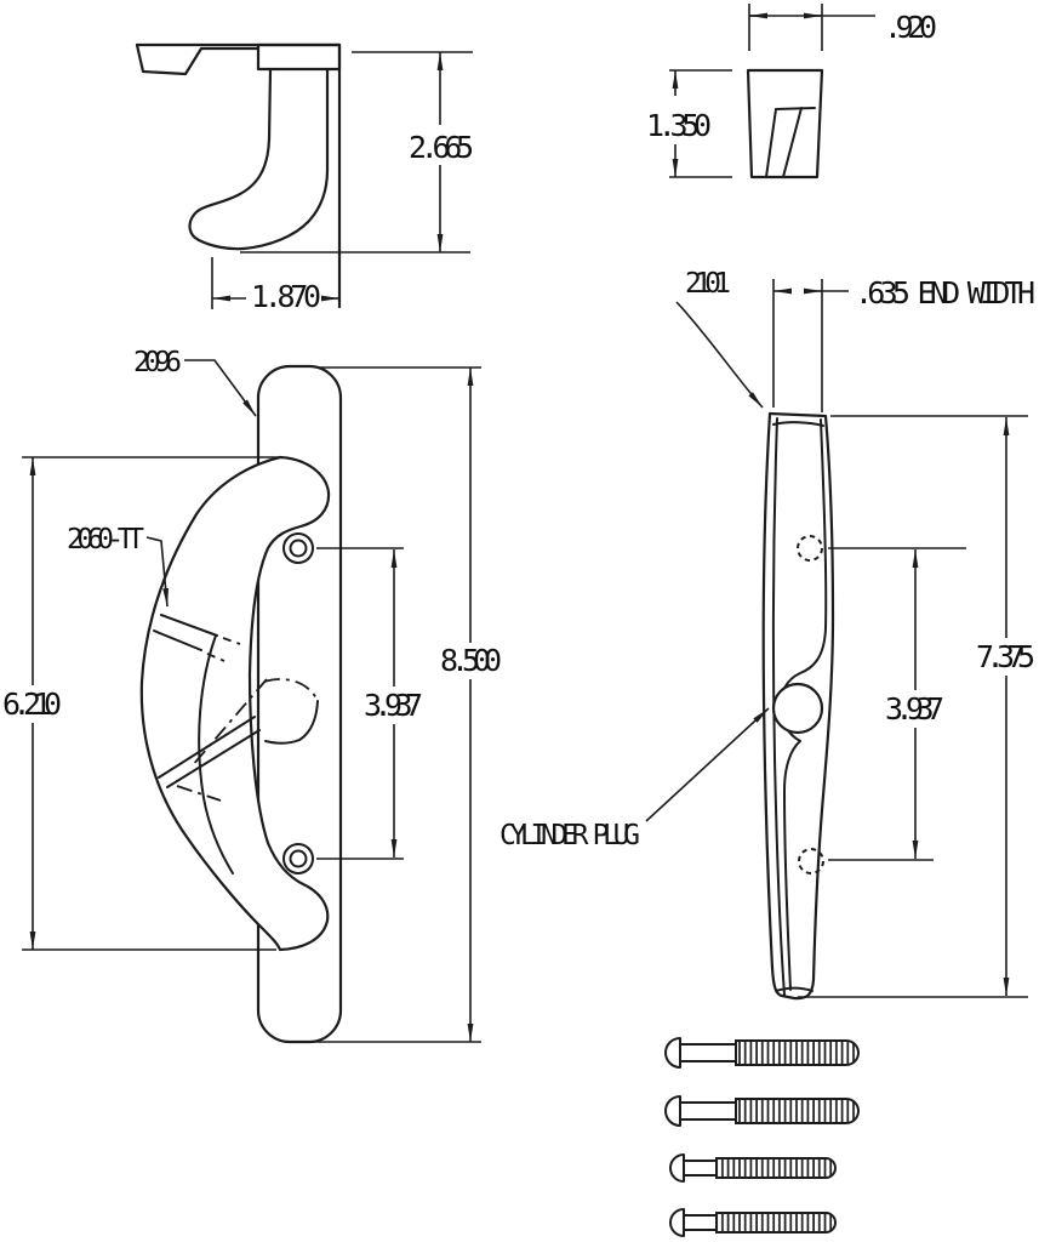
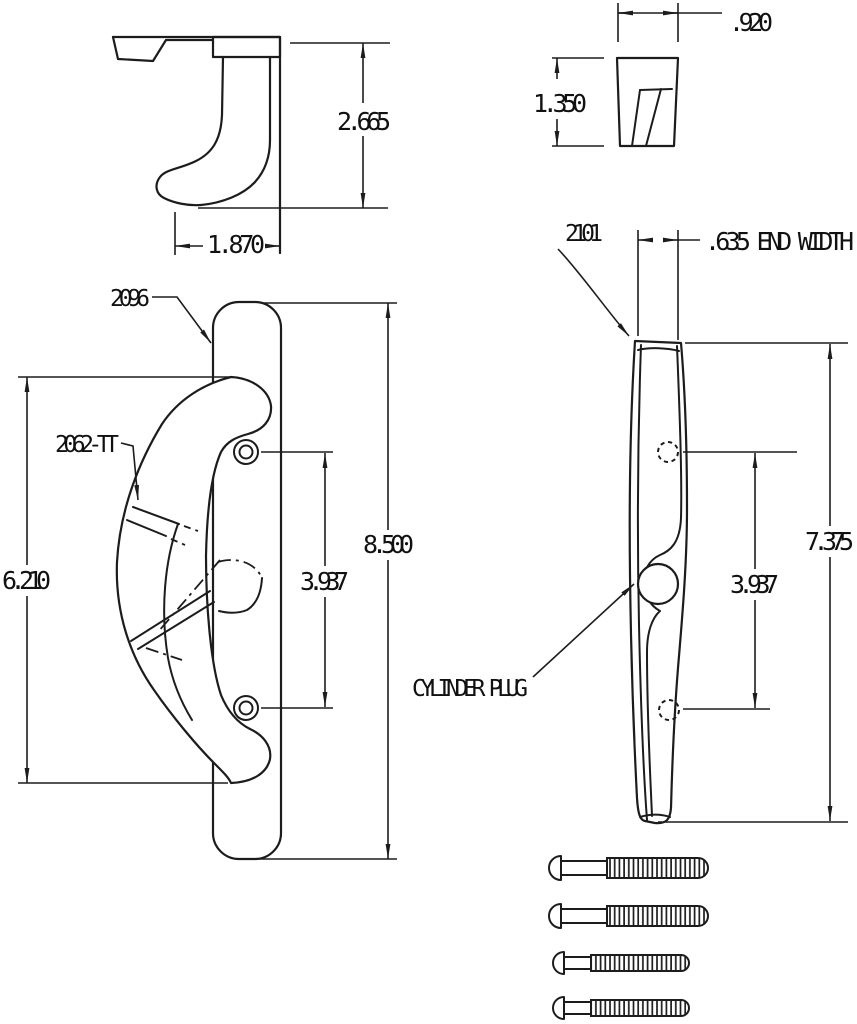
  2.665
  1.870
  .920
  1.350
  2096
- 2060-TT
+ 2062-TT
  8.500
  6.210
  3.937
  2101
  .635 END WIDTH
  7.375
  3.937
  CYLINDER PLUG
